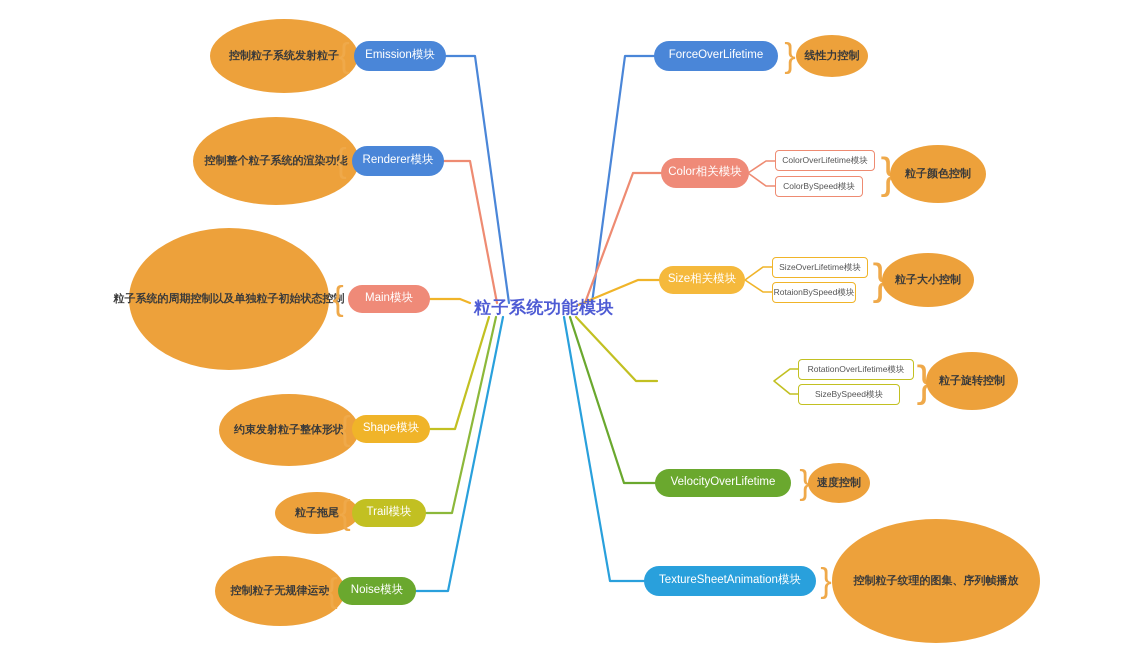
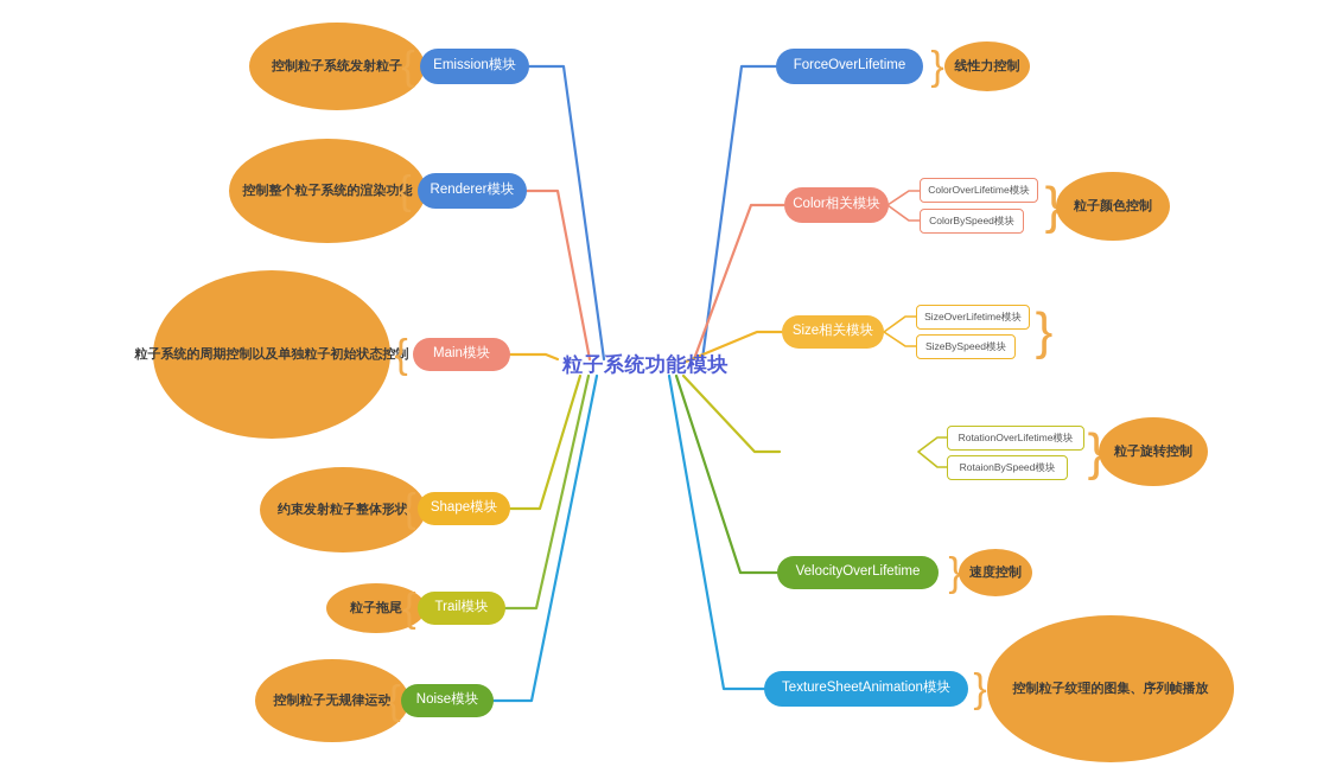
  控制粒子系统发射粒子
  控制整个粒子系统的渲染功能
  粒子系统的周期控制以及单独粒子初始状态控制
  约束发射粒子整体形状
  粒子拖尾
  控制粒子无规律运动
  {
  {
  {
  {
  {
  {
  Emission模块
  Renderer模块
  Main模块
  Shape模块
  Trail模块
  Noise模块
  粒子系统功能模块
  ForceOverLifetime
  Color相关模块
  Size相关模块
  VelocityOverLifetime
  TextureSheetAnimation模块
  ColorOverLifetime模块
  ColorBySpeed模块
  SizeOverLifetime模块
- RotaionBySpeed模块
+ SizeBySpeed模块
  RotationOverLifetime模块
- SizeBySpeed模块
+ RotaionBySpeed模块
  }
  }
  }
  }
  }
  }
  线性力控制
  粒子颜色控制
- 粒子大小控制
  粒子旋转控制
  速度控制
  控制粒子纹理的图集、序列帧播放
